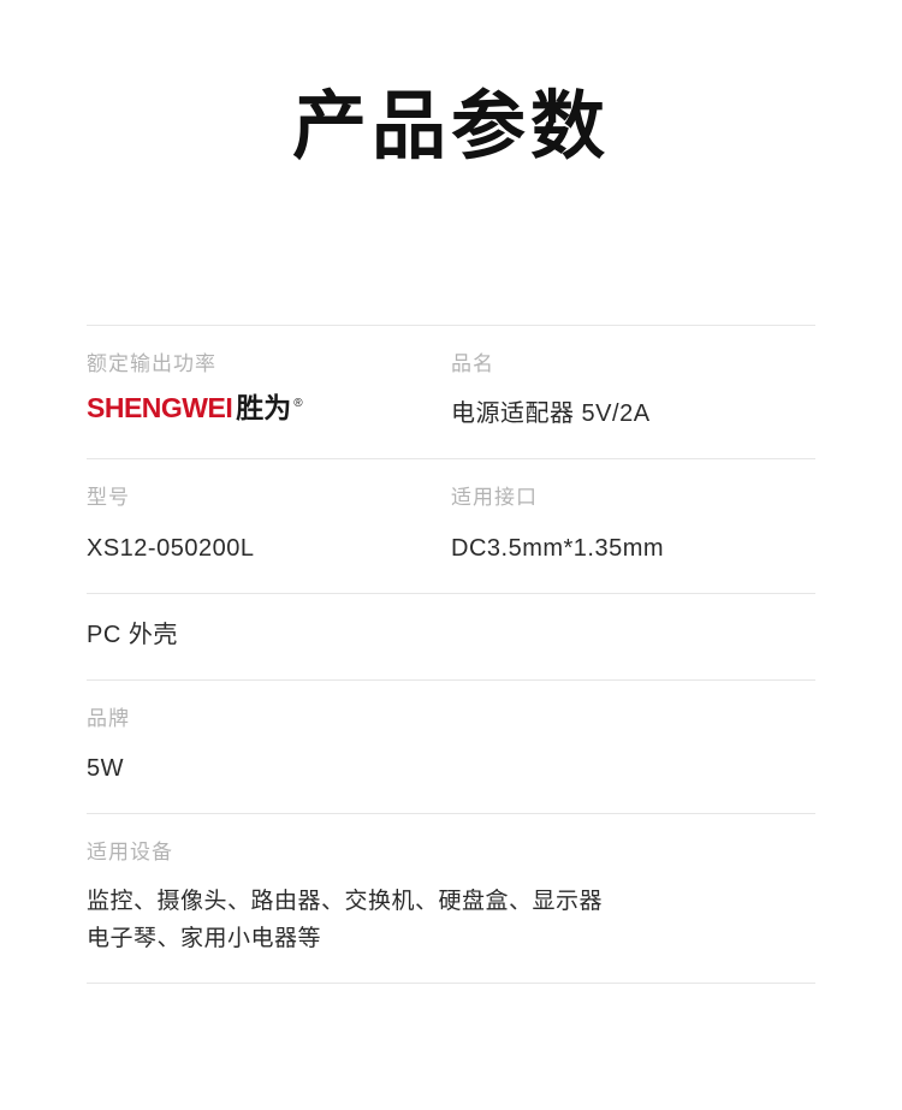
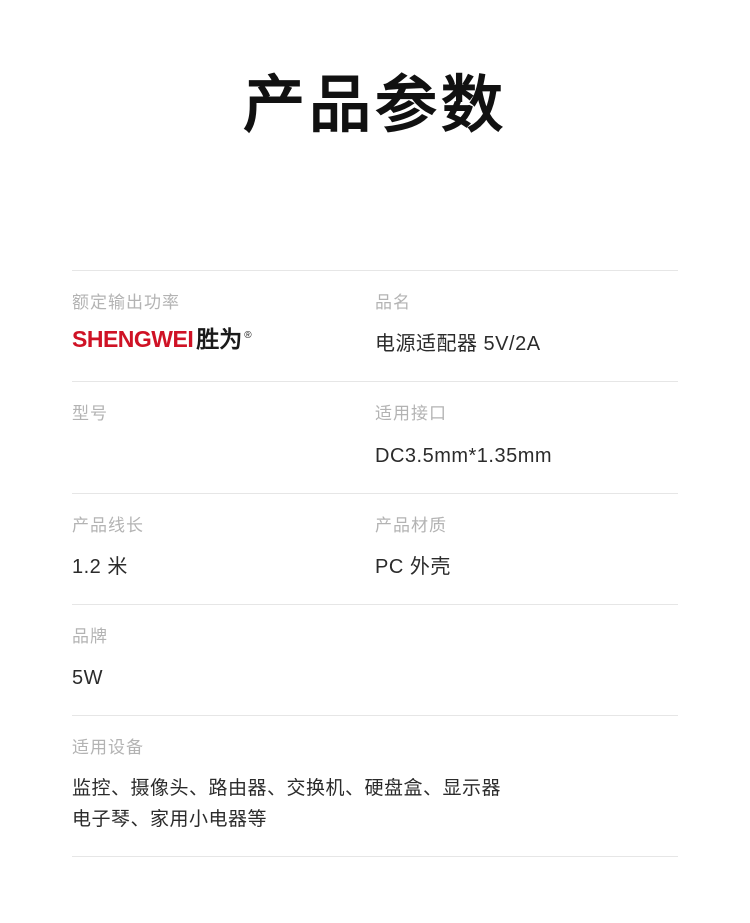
  产品参数
  额定输出功率
  SHENGWEI
  胜为
  ®
  品名
  电源适配器 5V/2A
  型号
- XS12-050200L
  适用接口
  DC3.5mm*1.35mm
+ 产品线长
+ 1.2 米
+ 产品材质
  PC 外壳
  品牌
  5W
  适用设备
  监控、摄像头、路由器、交换机、硬盘盒、显示器
  电子琴、家用小电器等
